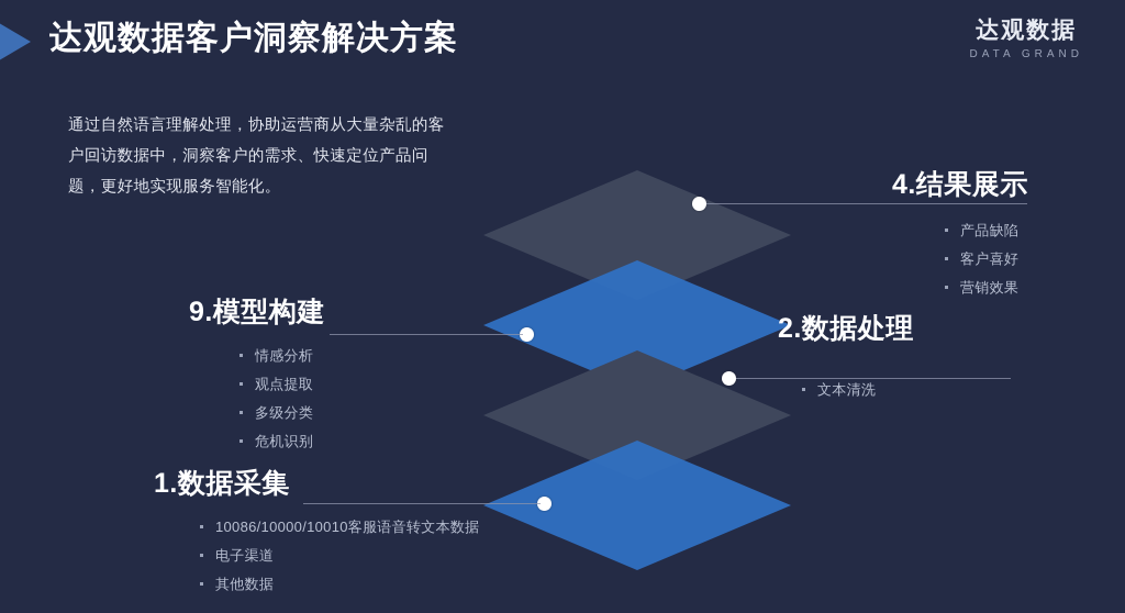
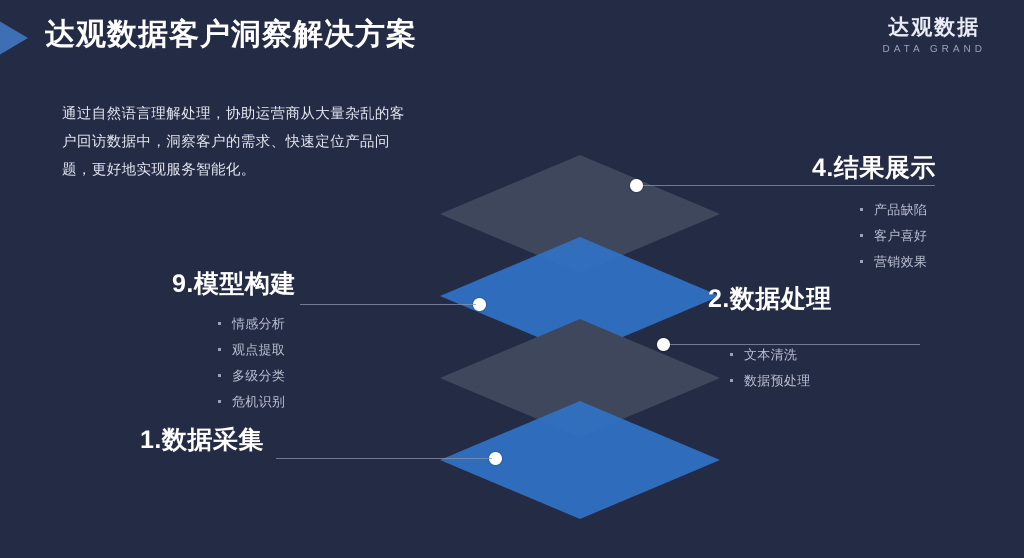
  达观数据客户洞察解决方案
  达观数据
  DATA GRAND
  通过自然语言理解处理，协助运营商从大量杂乱的客户回访数据中，洞察客户的需求、快速定位产品问题，更好地实现服务智能化。
  4.结果展示
  产品缺陷
  客户喜好
  营销效果
  2.数据处理
  文本清洗
+ 数据预处理
  9.模型构建
  情感分析
  观点提取
  多级分类
  危机识别
  1.数据采集
- 10086/10000/10010客服语音转文本数据
- 电子渠道
- 其他数据
